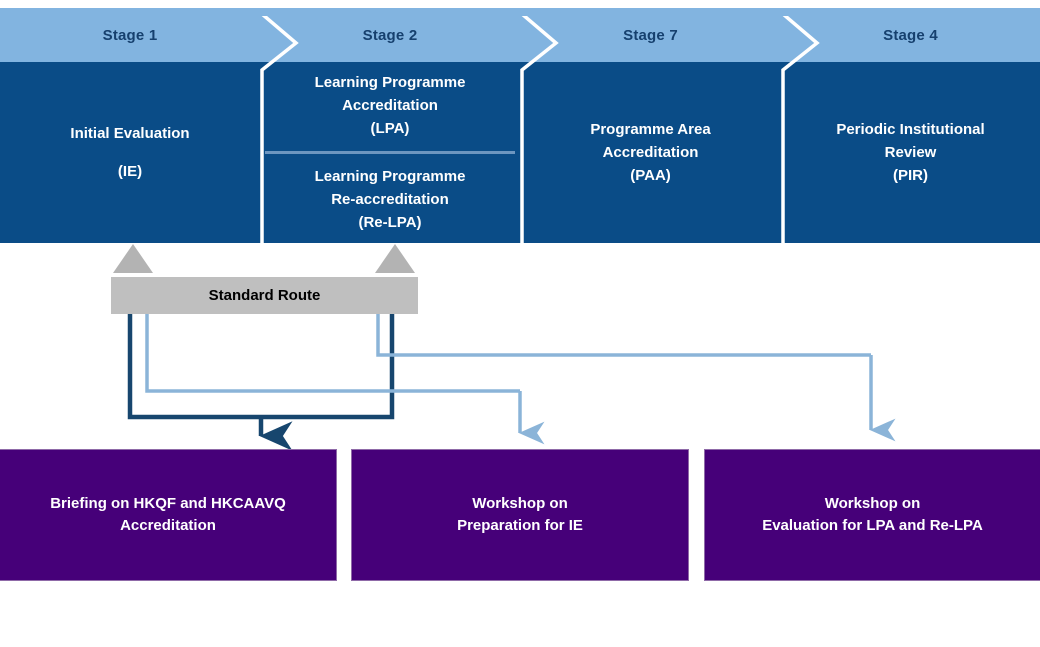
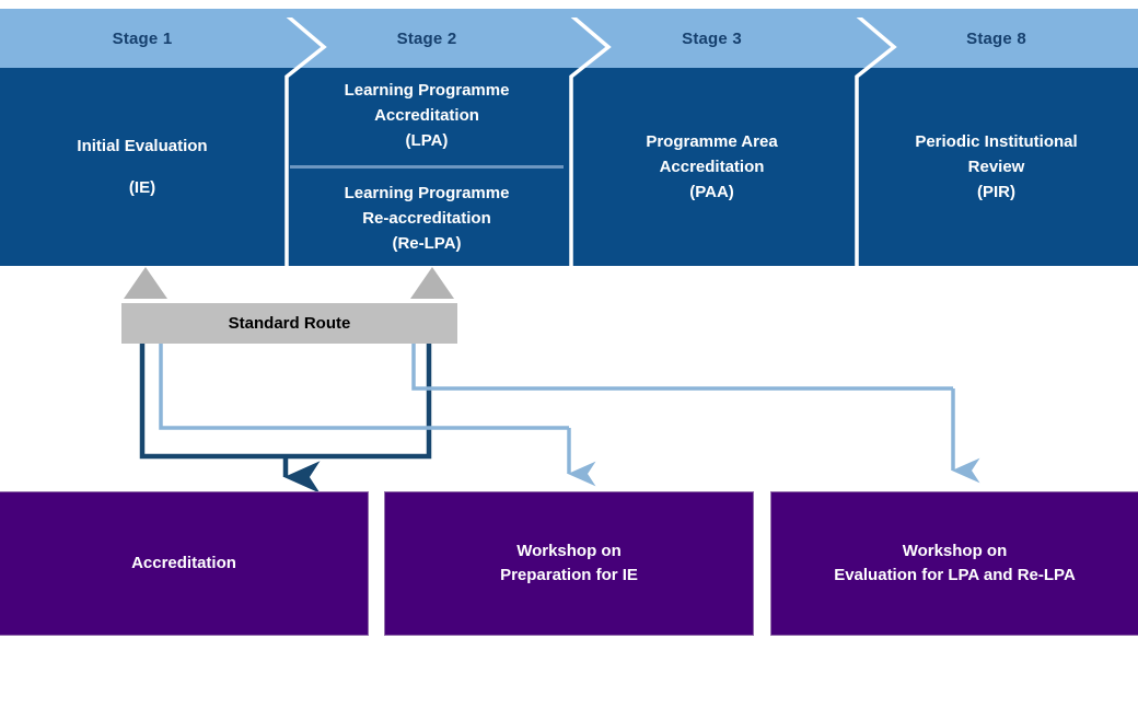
  Stage 1
  Initial Evaluation
  (IE)
  Stage 2
  Learning Programme
  Accreditation
  (LPA)
  Learning Programme
  Re-accreditation
  (Re-LPA)
- Stage 7
+ Stage 3
  Programme Area
  Accreditation
  (PAA)
- Stage 4
+ Stage 8
  Periodic Institutional
  Review
  (PIR)
  Standard Route
- Briefing on HKQF and HKCAAVQ
  Accreditation
  Workshop on
  Preparation for IE
  Workshop on
  Evaluation for LPA and Re-LPA
